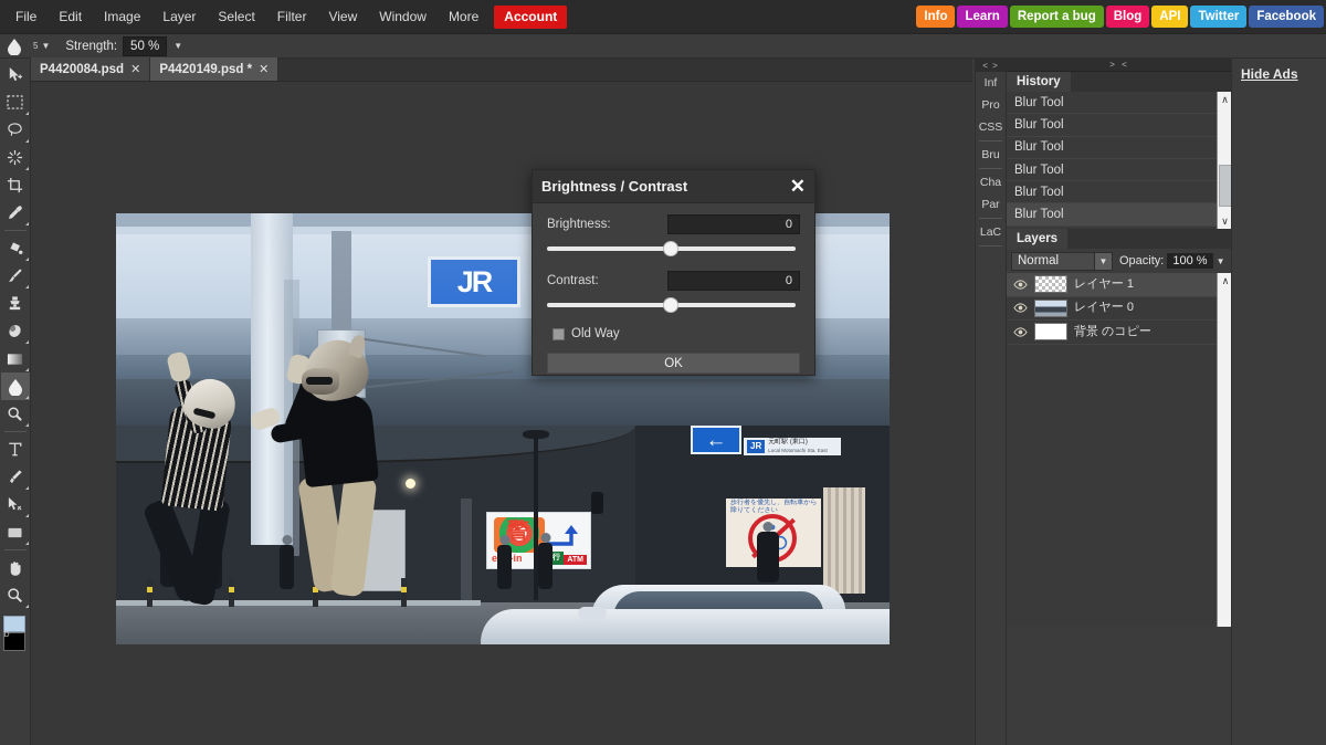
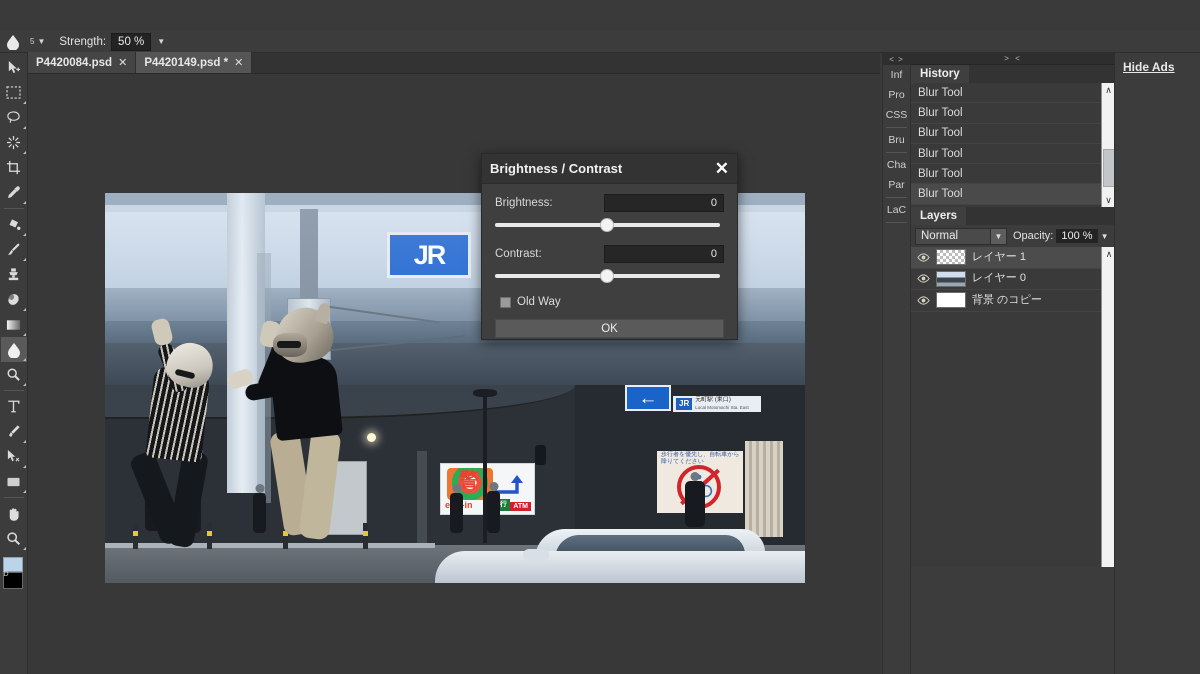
- File
- Edit
- Image
- Layer
- Select
- Filter
- View
- Window
- More
- Account
- Info
- Learn
- Report a bug
- Blog
- API
- Twitter
- Facebook
  5
  ▼
  Strength:
  50 %
  ▼
  P4420084.psd
  ✕
  P4420149.psd *
  ✕
  Brightness / Contrast
  ✕
  Brightness:
  0
  Contrast:
  0
  Old Way
  OK
  < >
  Inf
  Pro
  CSS
  Bru
  Cha
  Par
  LaC
  > <
  History
  Blur Tool
  Blur Tool
  Blur Tool
  Blur Tool
  Blur Tool
  Blur Tool
  ∧
  ∨
  Layers
  Normal
  ▼
  Opacity:
  100 %
  ▼
  レイヤー 1
  レイヤー 0
  背景 のコピー
  ∧
  Hide Ads
